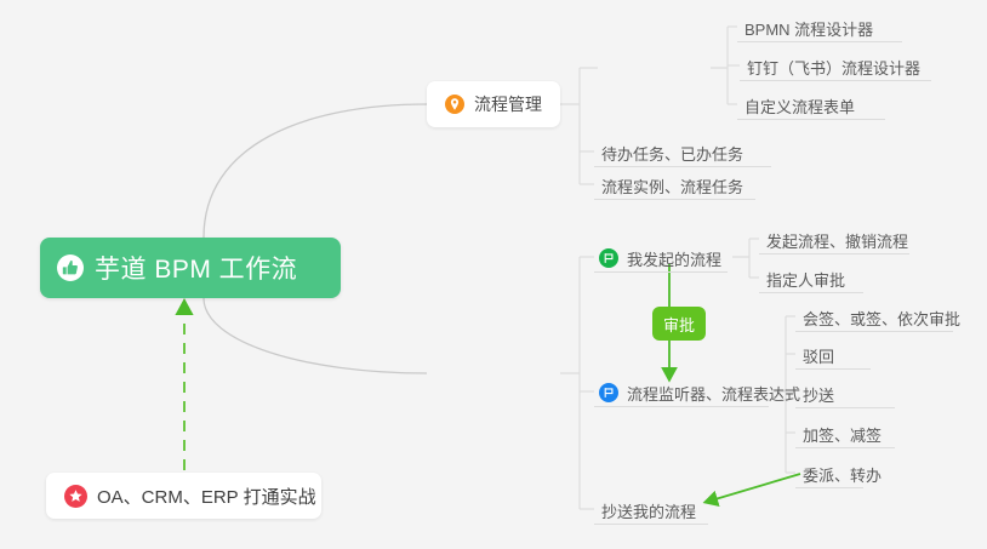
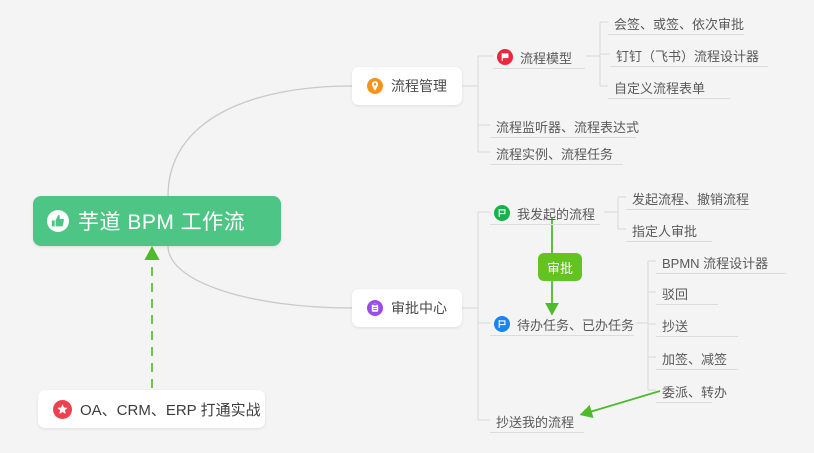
  芋道 BPM 工作流
  流程管理
+ 审批中心
+ 流程模型
- BPMN 流程设计器
+ 会签、或签、依次审批
  钉钉（飞书）流程设计器
  自定义流程表单
- 待办任务、已办任务
+ 流程监听器、流程表达式
  流程实例、流程任务
  我发起的流程
  发起流程、撤销流程
  指定人审批
- 流程监听器、流程表达式
+ 待办任务、已办任务
- 会签、或签、依次审批
+ BPMN 流程设计器
  驳回
  抄送
  加签、减签
  委派、转办
  抄送我的流程
  审批
  OA、CRM、ERP 打通实战
